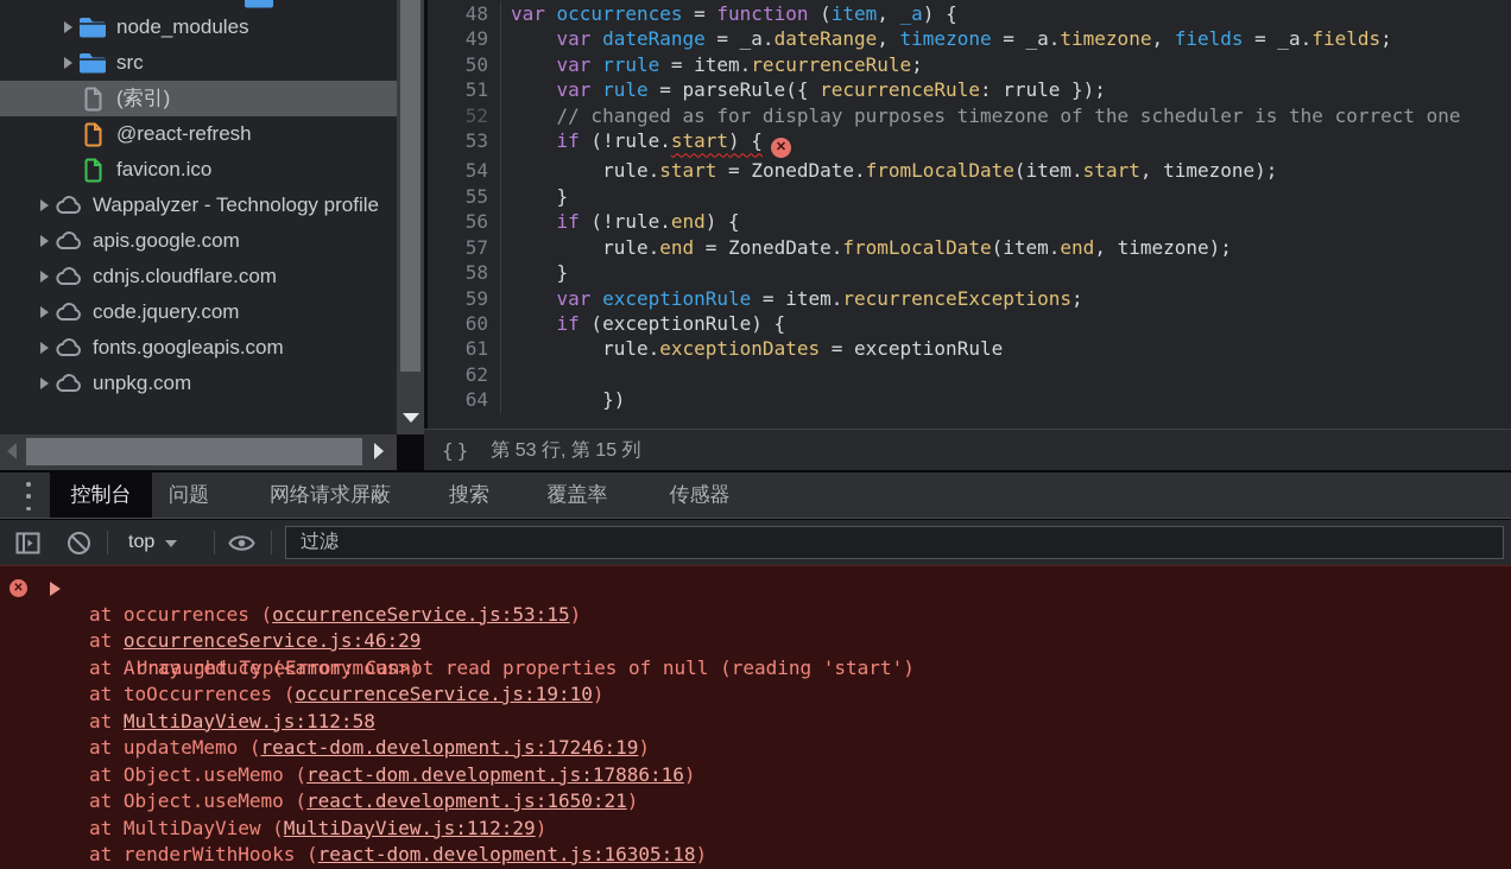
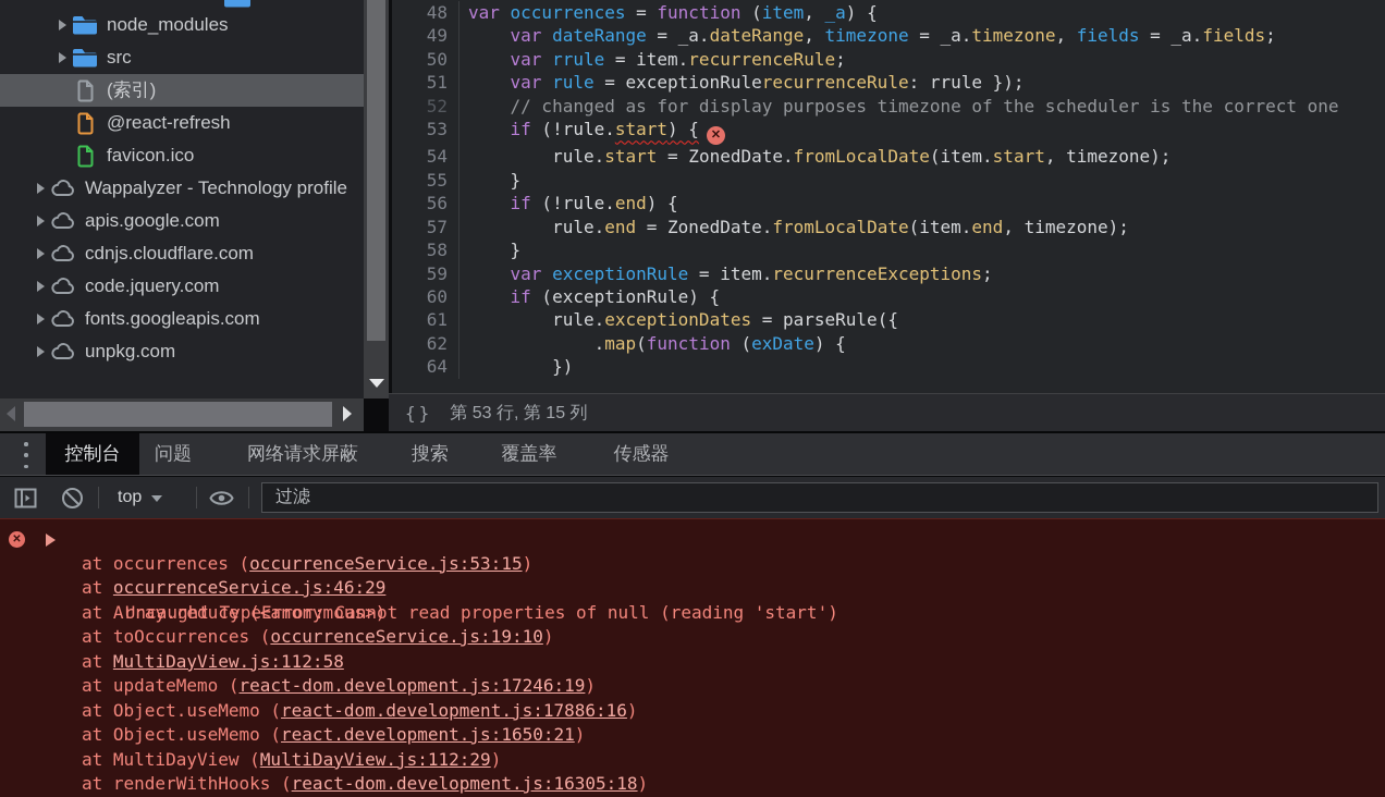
  node_modules
  src
  (索引)
  @react-refresh
  favicon.ico
  Wappalyzer - Technology profile
  apis.google.com
  cdnjs.cloudflare.com
  code.jquery.com
  fonts.googleapis.com
  unpkg.com
  48
  var occurrences = function (item, _a) {
  49
  var dateRange = _a.dateRange, timezone = _a.timezone, fields = _a.fields;
  50
  var rrule = item.recurrenceRule;
  51
- var rule = parseRule({ recurrenceRule: rrule });
+ var rule = exceptionRulerecurrenceRule: rrule });
  52
  // changed as for display purposes timezone of the scheduler is the correct one
  53
  if (!rule.start) { ✕
  54
  rule.start = ZonedDate.fromLocalDate(item.start, timezone);
  55
  }
  56
  if (!rule.end) {
  57
  rule.end = ZonedDate.fromLocalDate(item.end, timezone);
  58
  }
  59
  var exceptionRule = item.recurrenceExceptions;
  60
  if (exceptionRule) {
  61
- rule.exceptionDates = exceptionRule
+ rule.exceptionDates = parseRule({
  62
+ .map(function (exDate) {
  64
  })
  {}
  第 53 行, 第 15 列
  控制台
  问题
  网络请求屏蔽
  搜索
  覆盖率
  传感器
  top
  过滤
  ✕
  Uncaught TypeError: Cannot read properties of null (reading 'start')
  at occurrences (occurrenceService.js:53:15)
  at occurrenceService.js:46:29
  at Array.reduce (<anonymous>)
  at toOccurrences (occurrenceService.js:19:10)
  at MultiDayView.js:112:58
  at updateMemo (react-dom.development.js:17246:19)
  at Object.useMemo (react-dom.development.js:17886:16)
  at Object.useMemo (react.development.js:1650:21)
  at MultiDayView (MultiDayView.js:112:29)
  at renderWithHooks (react-dom.development.js:16305:18)
